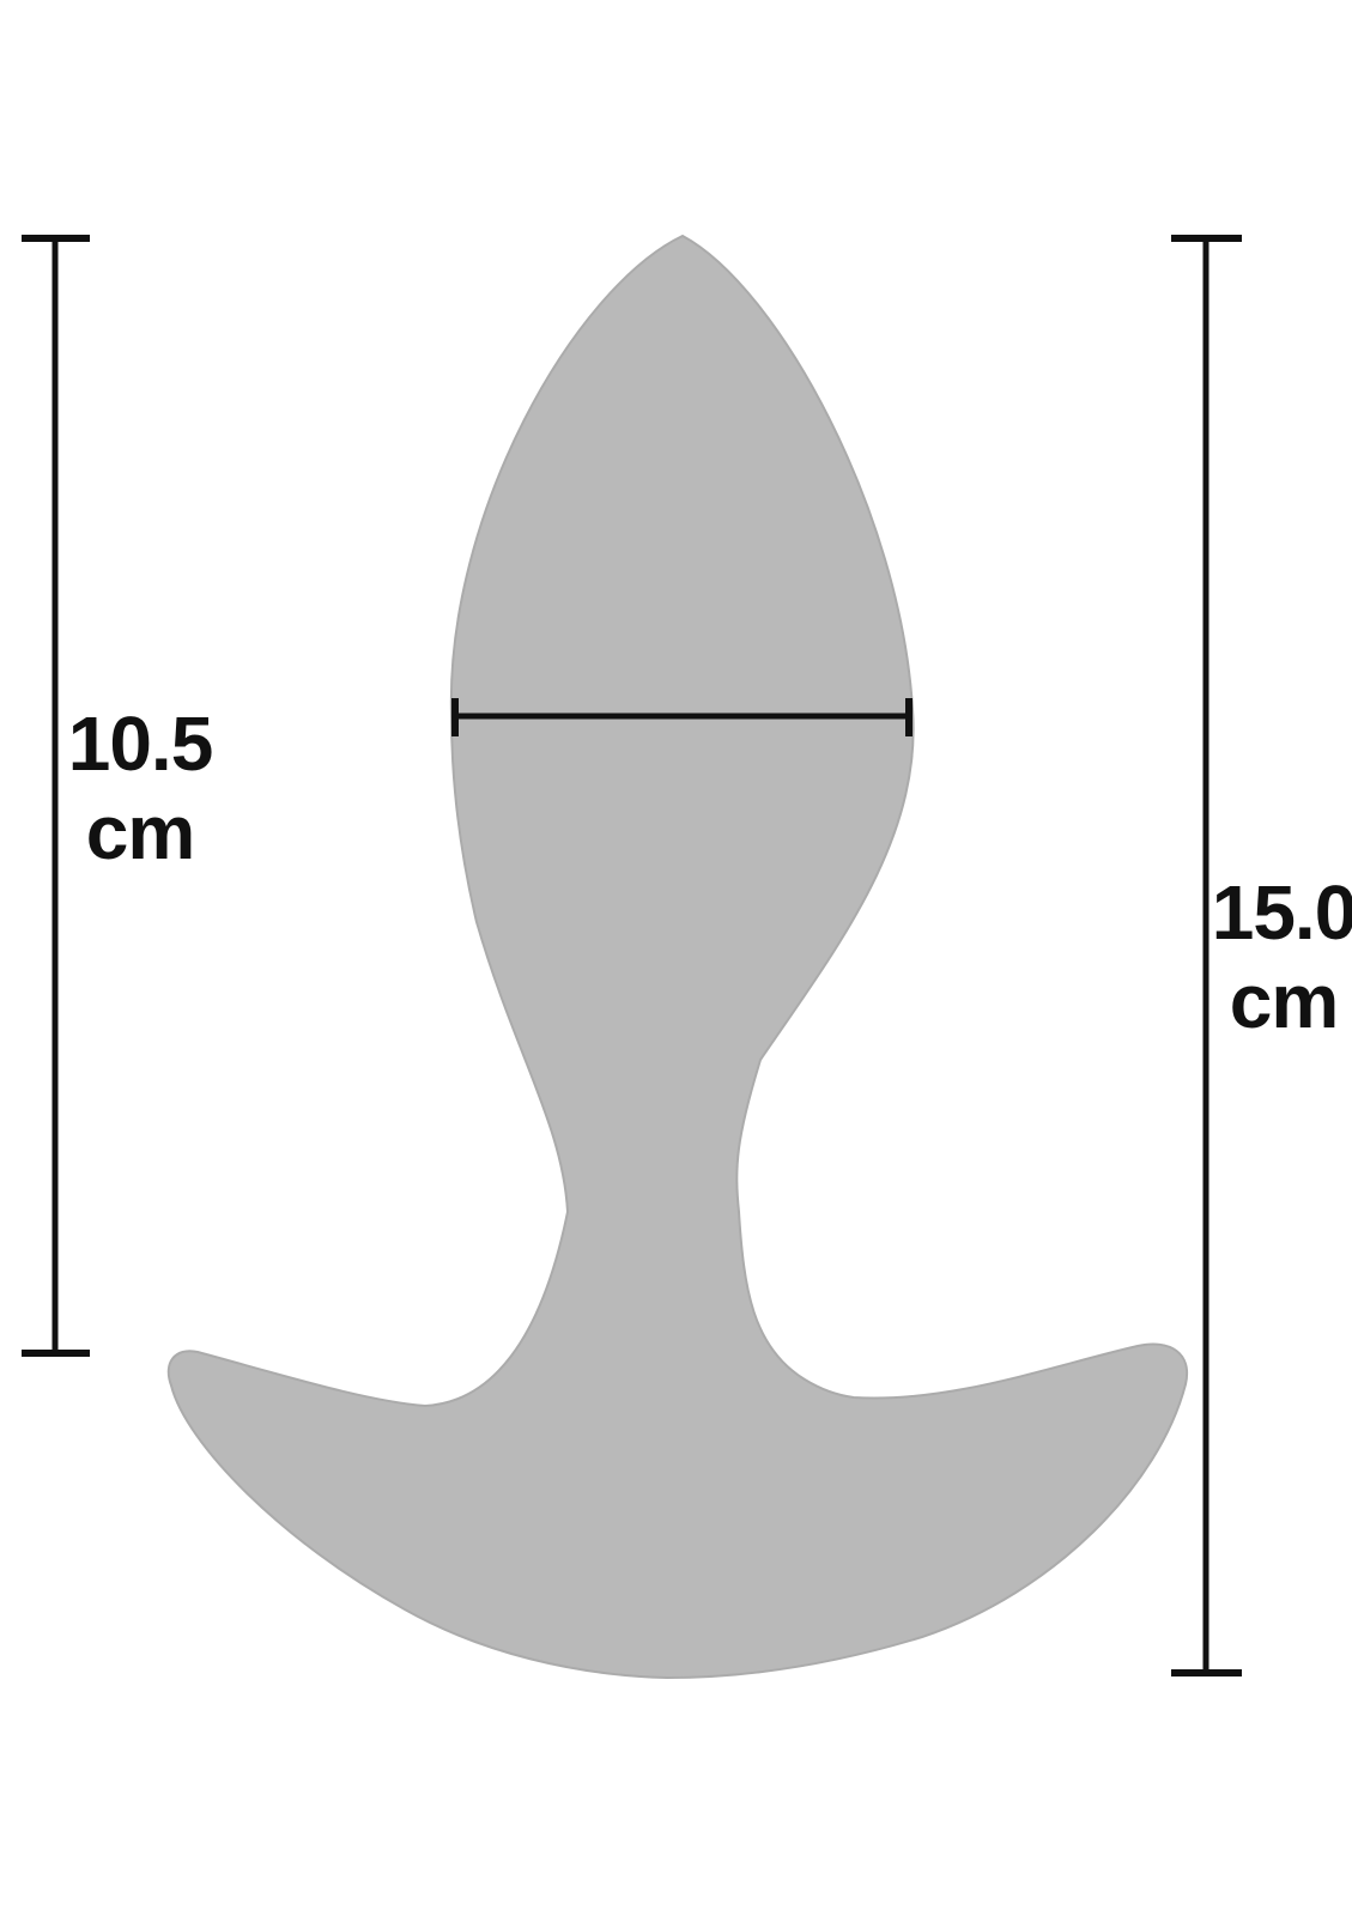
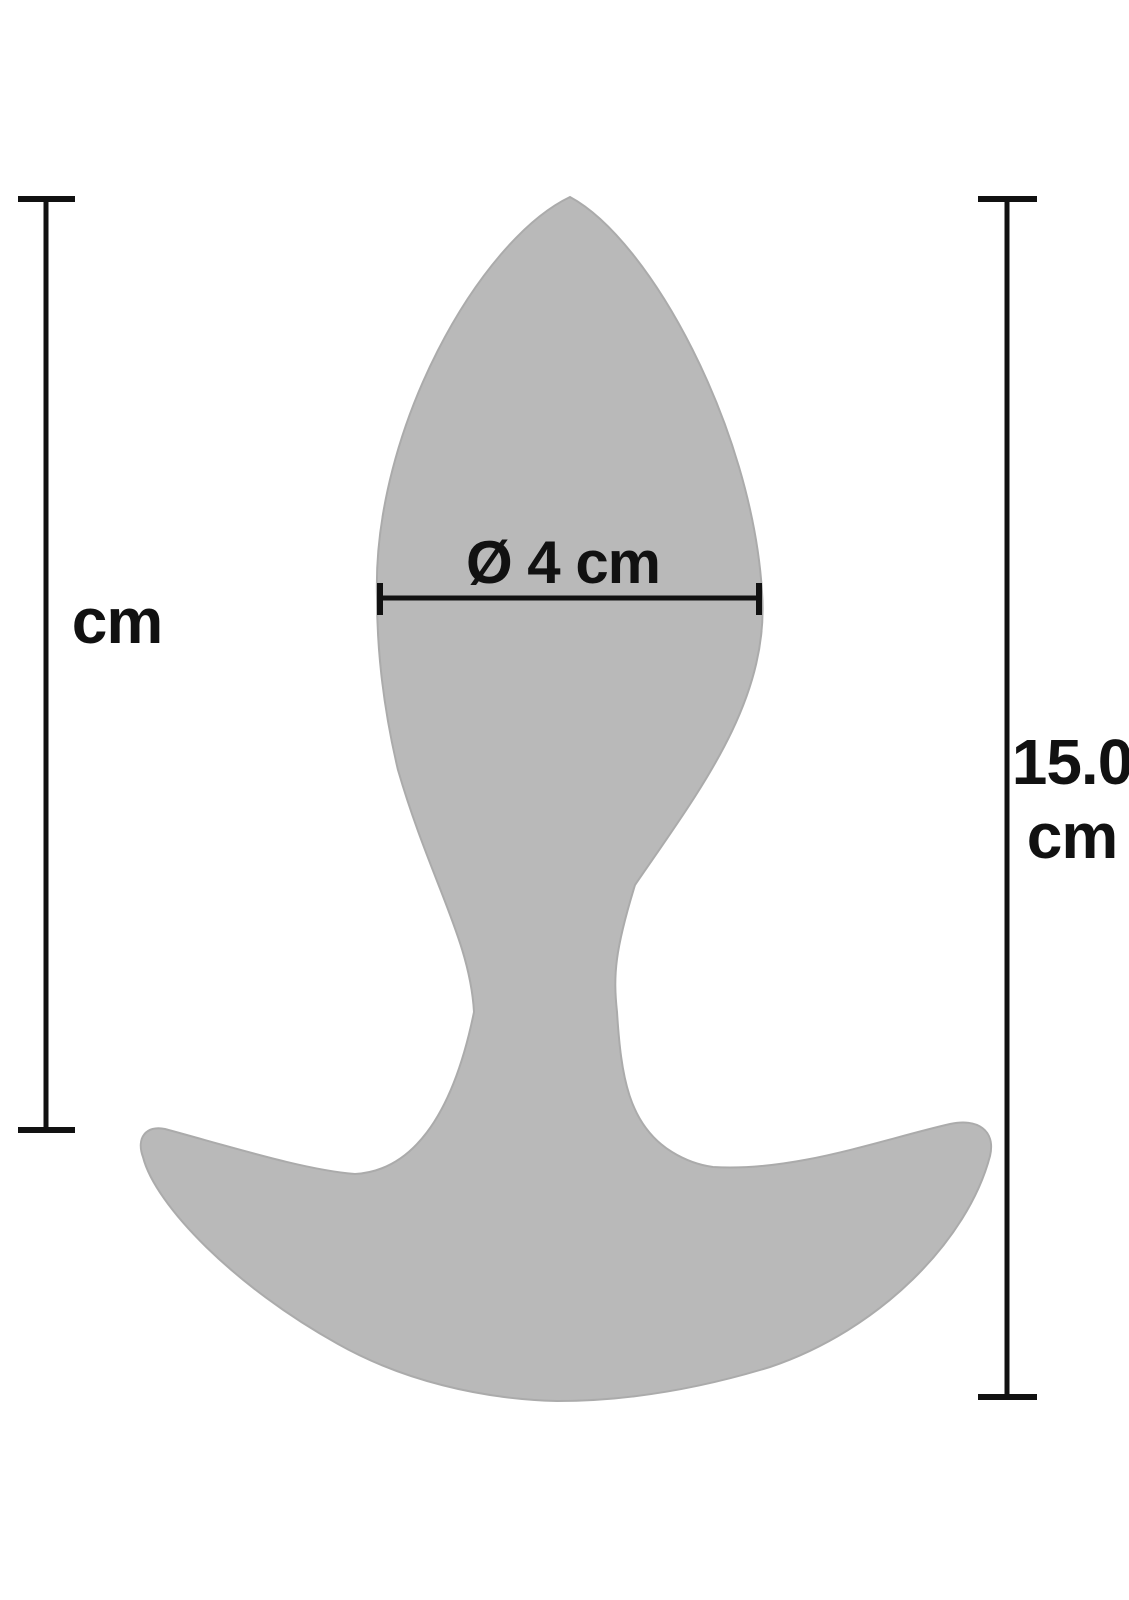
- 10.5
  cm
  15.0
  cm
+ Ø 4 cm
